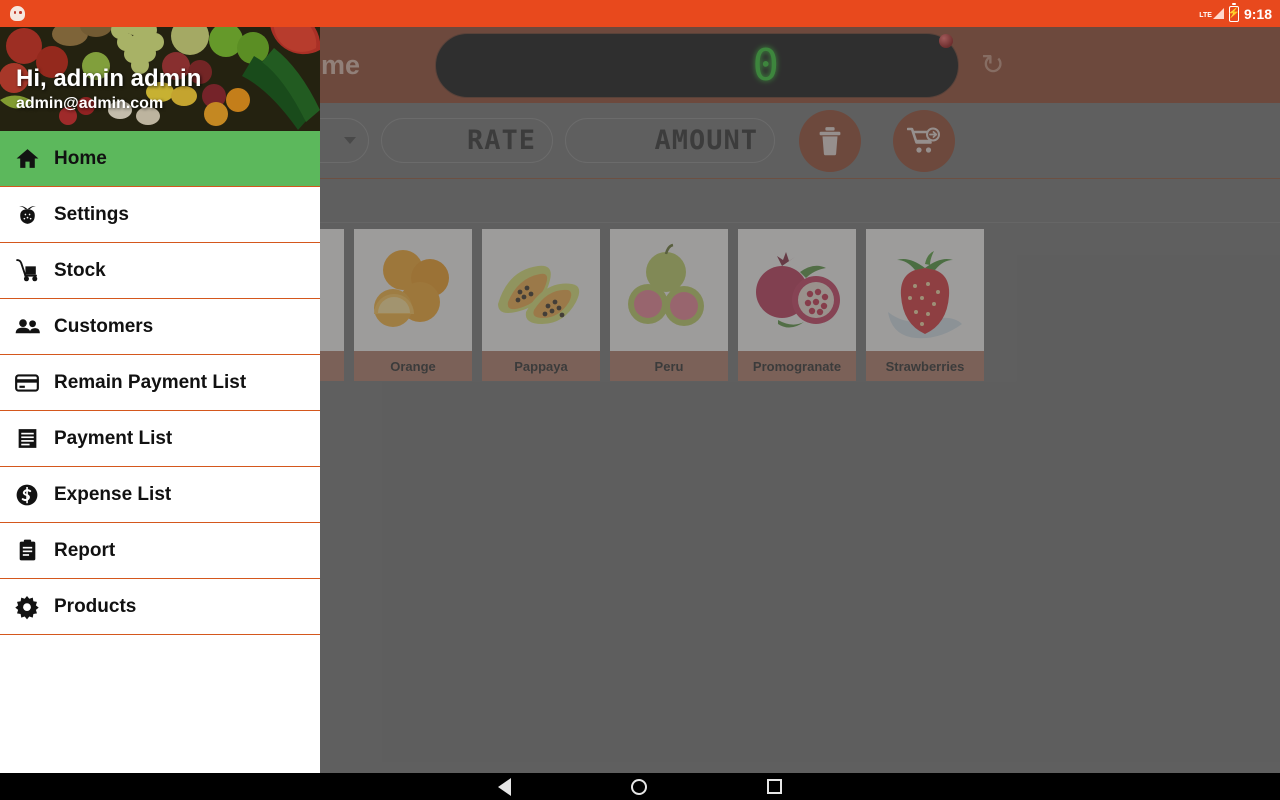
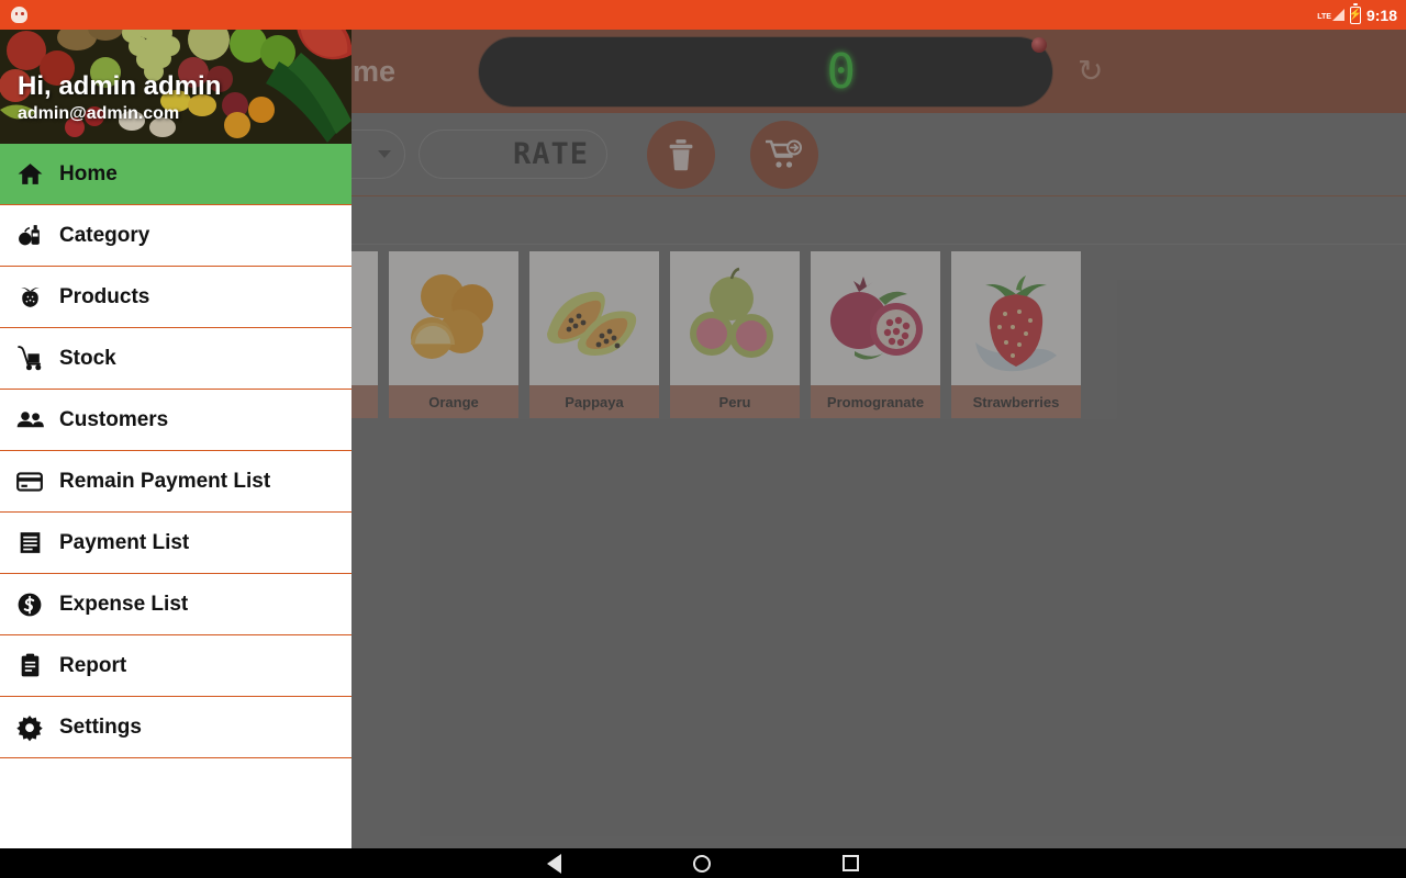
  ⚡
  9:18
  0
  ↻
  RATE
- AMOUNT
  Orange
  Pappaya
  Peru
  Promogranate
  Strawberries
  Hi, admin admin
  admin@admin.com
  Home
+ Category
- Settings
+ Products
  Stock
  Customers
  Remain Payment List
  Payment List
  Expense List
  Report
- Products
+ Settings
